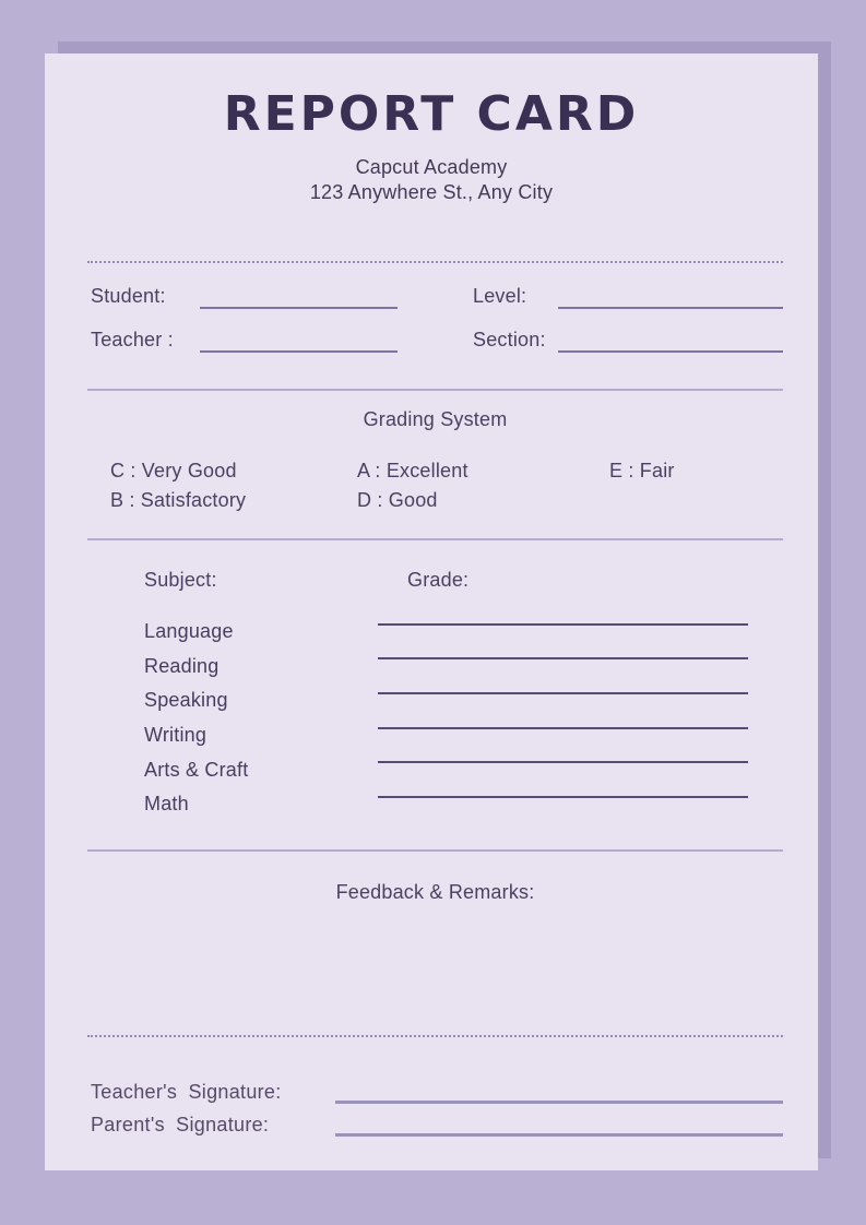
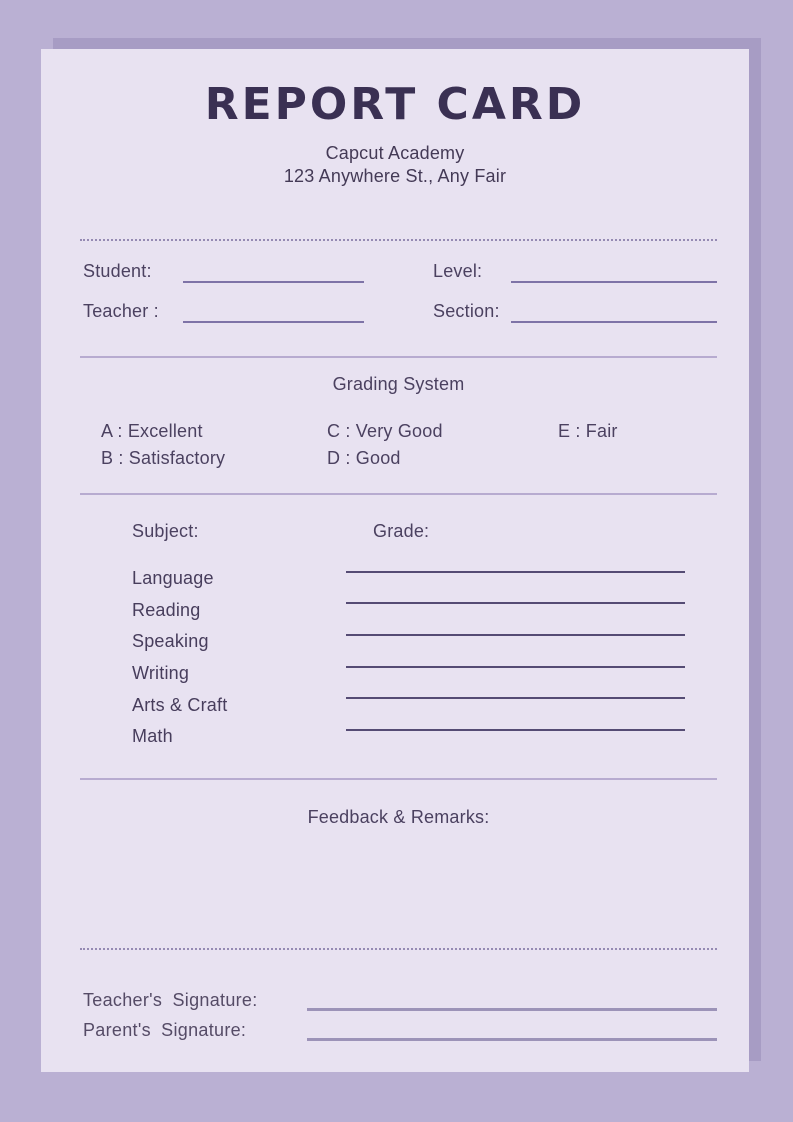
  REPORT CARD
  Capcut Academy
- 123 Anywhere St., Any City
+ 123 Anywhere St., Any Fair
  Student:
  Level:
  Teacher :
  Section:
  Grading System
- C : Very Good
+ A : Excellent
  B : Satisfactory
- A : Excellent
+ C : Very Good
  D : Good
  E : Fair
  Subject:
  Grade:
  Language
  Reading
  Speaking
  Writing
  Arts & Craft
  Math
  Feedback & Remarks:
  Teacher's Signature:
  Parent's Signature:
